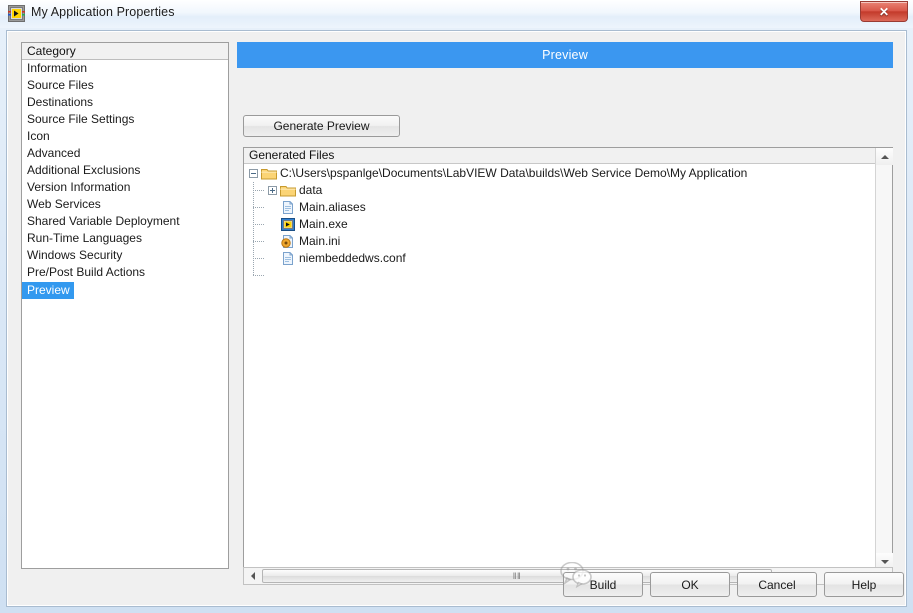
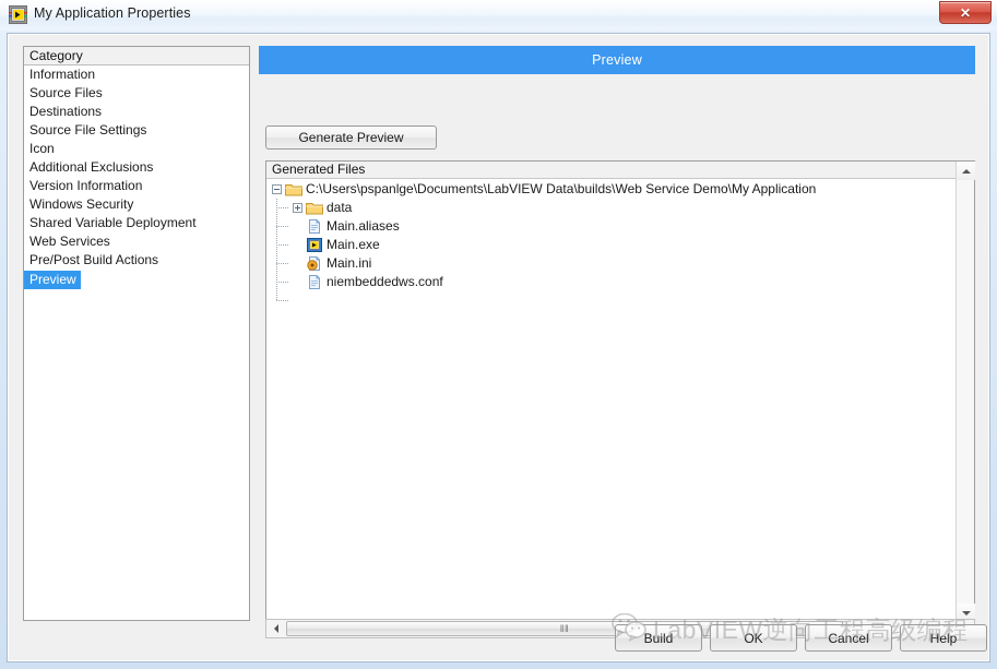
  My Application Properties
  ✕
  Category
  Information
  Source Files
  Destinations
  Source File Settings
  Icon
- Advanced
  Additional Exclusions
  Version Information
- Web Services
+ Windows Security
  Shared Variable Deployment
- Run-Time Languages
- Windows Security
+ Web Services
  Pre/Post Build Actions
  Preview
  Preview
  Generate Preview
  Generated Files
  C:\Users\pspanlge\Documents\LabVIEW Data\builds\Web Service Demo\My Application
  data
  Main.aliases
  Main.exe
  Main.ini
  niembeddedws.conf
  ‖‖
  Build
  OK
  Cancel
  Help
+ LabVIEW逆向工程高级编程
